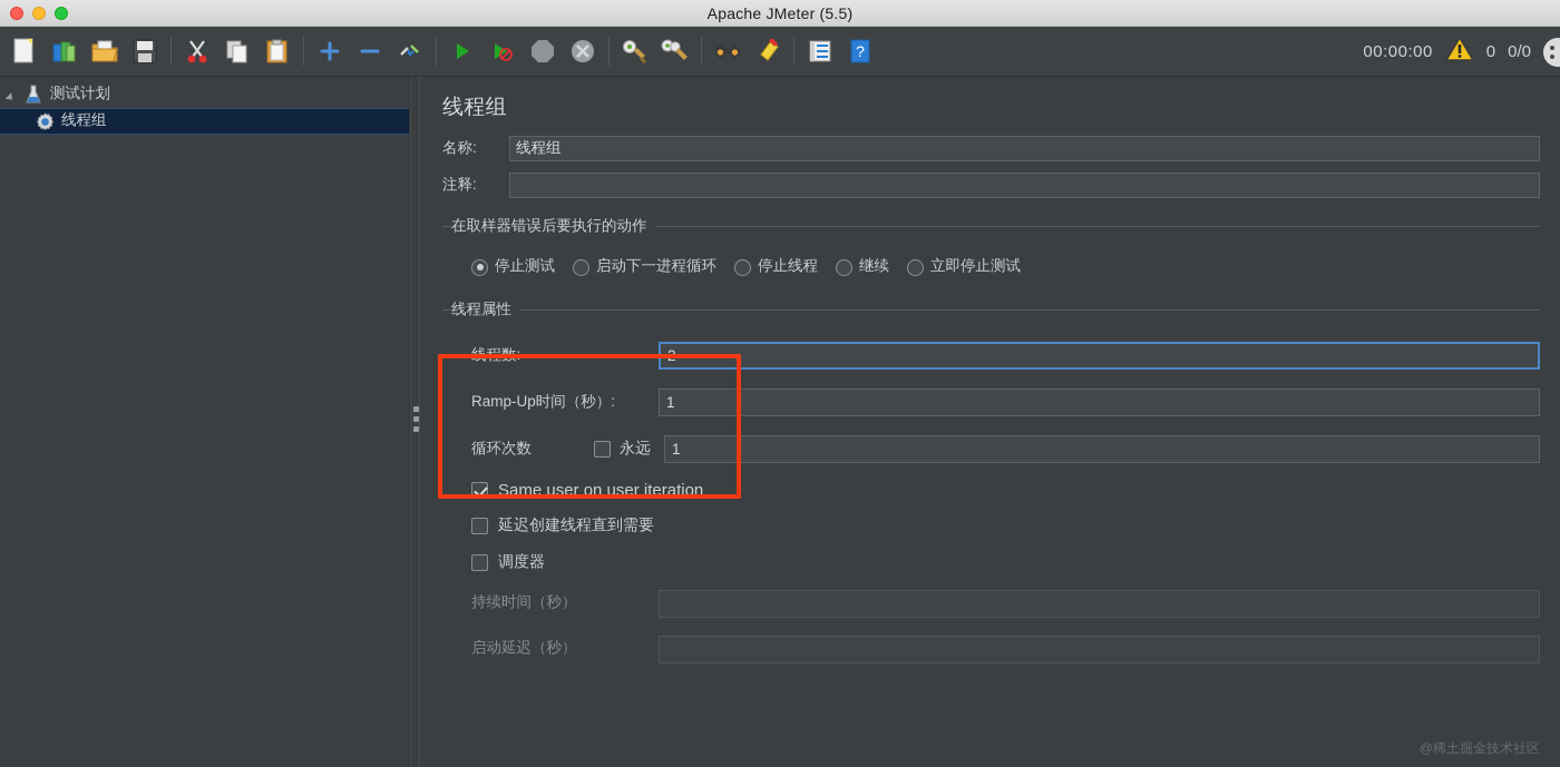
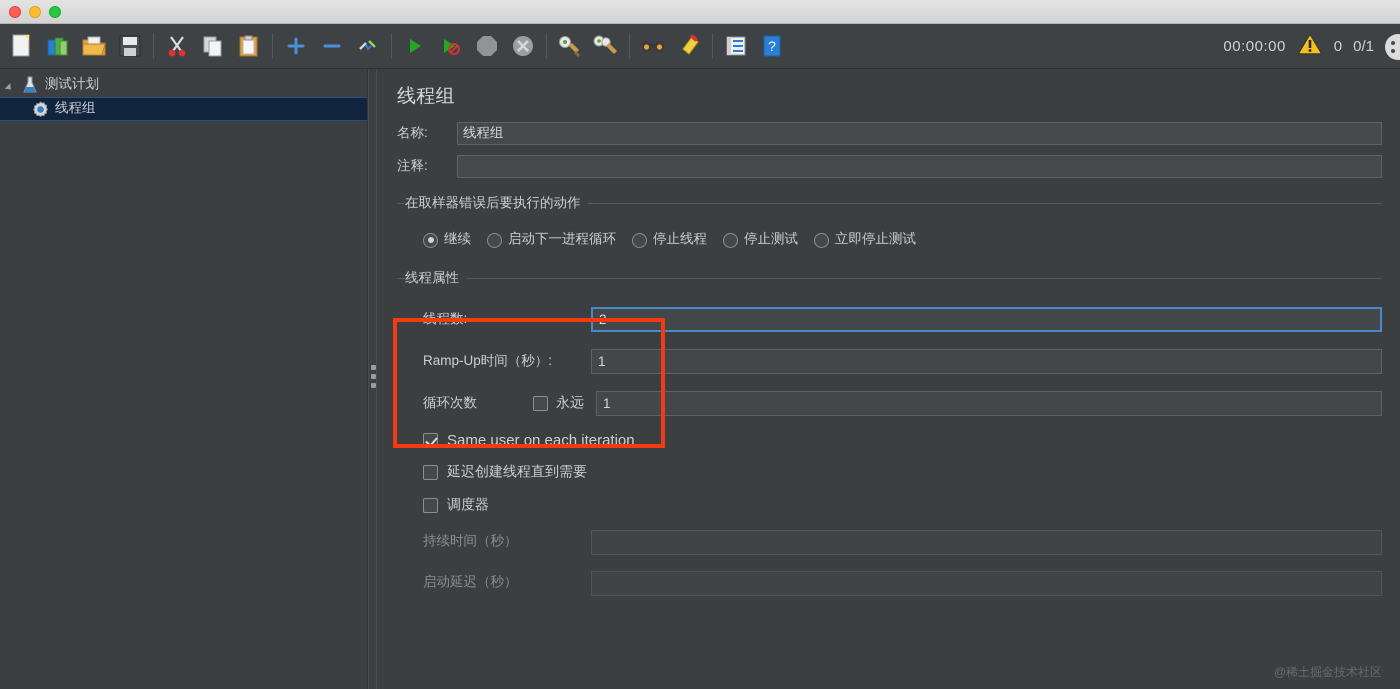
- Apache JMeter (5.5)
  ?
  00:00:00
  0
- 0/0
+ 0/1
  测试计划
  线程组
  线程组
  名称:
  线程组
  注释:
  在取样器错误后要执行的动作
- 停止测试
+ 继续
  启动下一进程循环
  停止线程
- 继续
+ 停止测试
  立即停止测试
  线程属性
  线程数:
  2
  Ramp-Up时间（秒）:
  1
  循环次数
  永远
  1
- Same user on user iteration
+ Same user on each iteration
  延迟创建线程直到需要
  调度器
  持续时间（秒）
  启动延迟（秒）
  @稀土掘金技术社区
